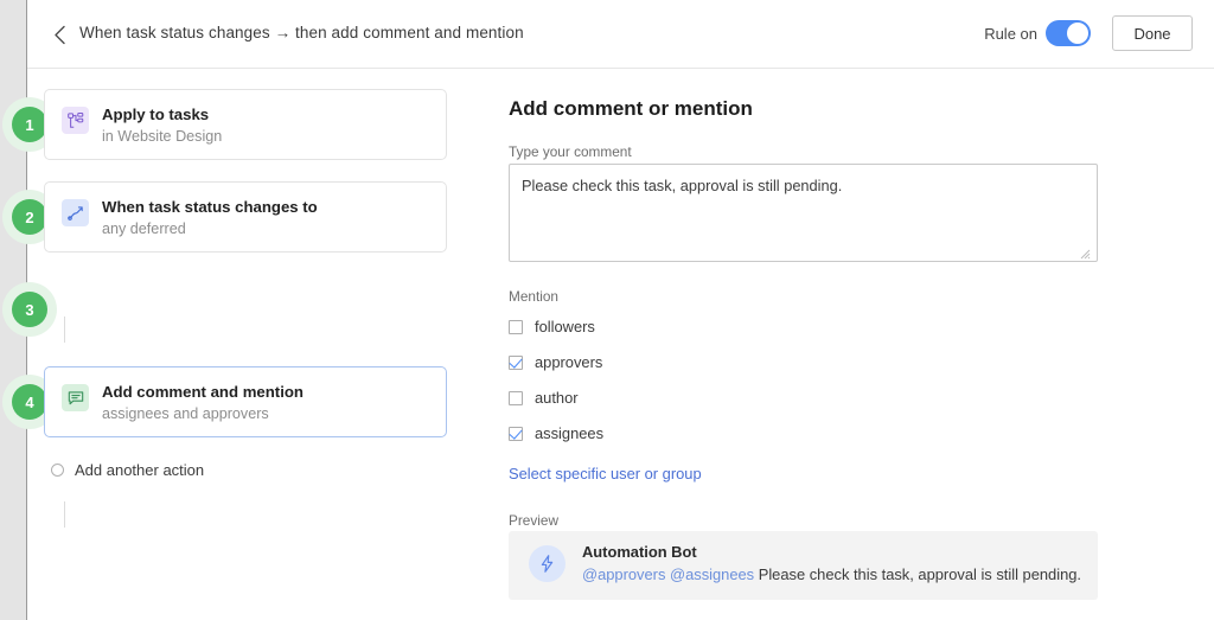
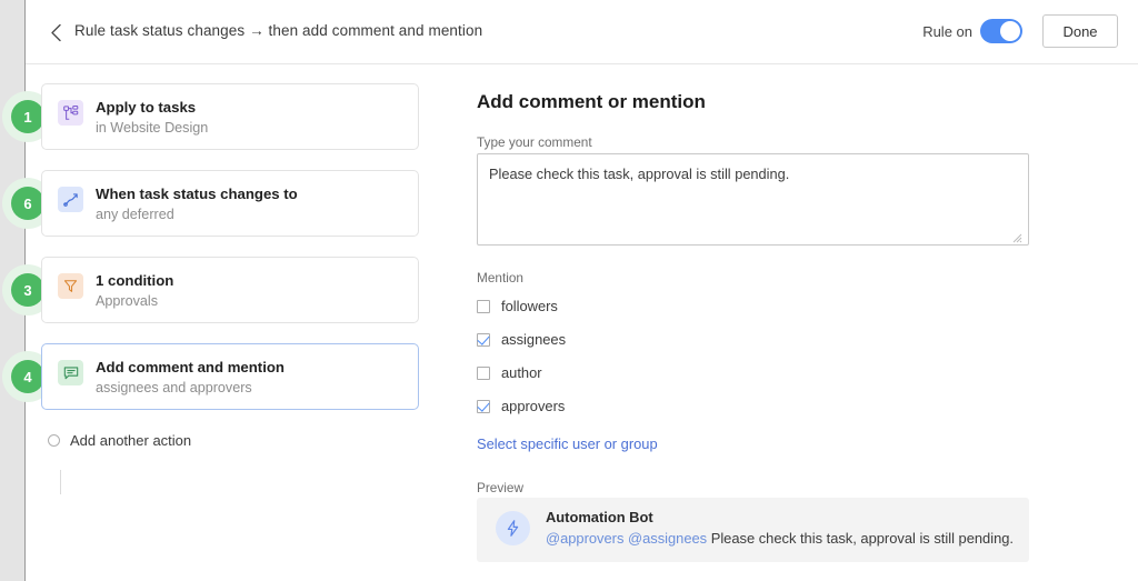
- When task status changes → then add comment and mention
+ Rule task status changes → then add comment and mention
  Rule on
  Done
  1
  Apply to tasks
  in Website Design
- 2
+ 6
  When task status changes to
  any deferred
  3
+ 1 condition
+ Approvals
  4
  Add comment and mention
  assignees and approvers
  Add another action
  Add comment or mention
  Type your comment
  Please check this task, approval is still pending.
  Mention
  followers
- approvers
+ assignees
  author
- assignees
+ approvers
  Select specific user or group
  Preview
  Automation Bot
  @approvers @assignees Please check this task, approval is still pending.
